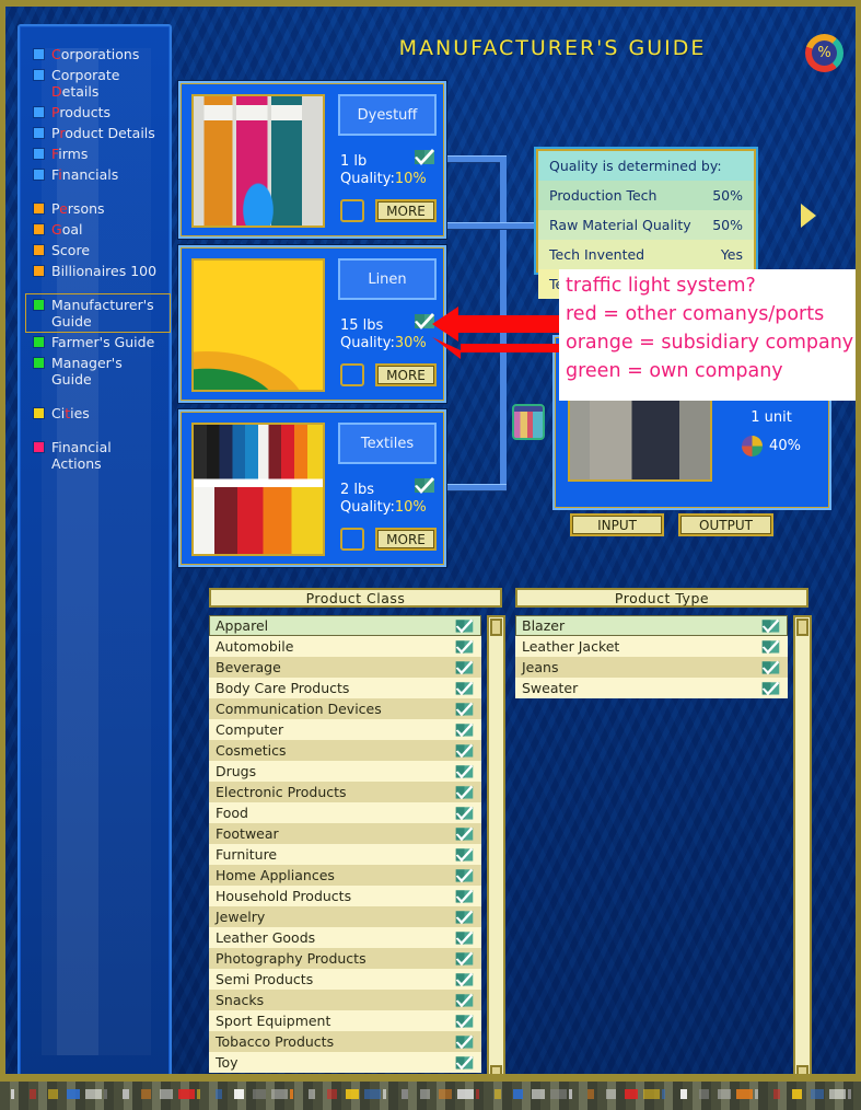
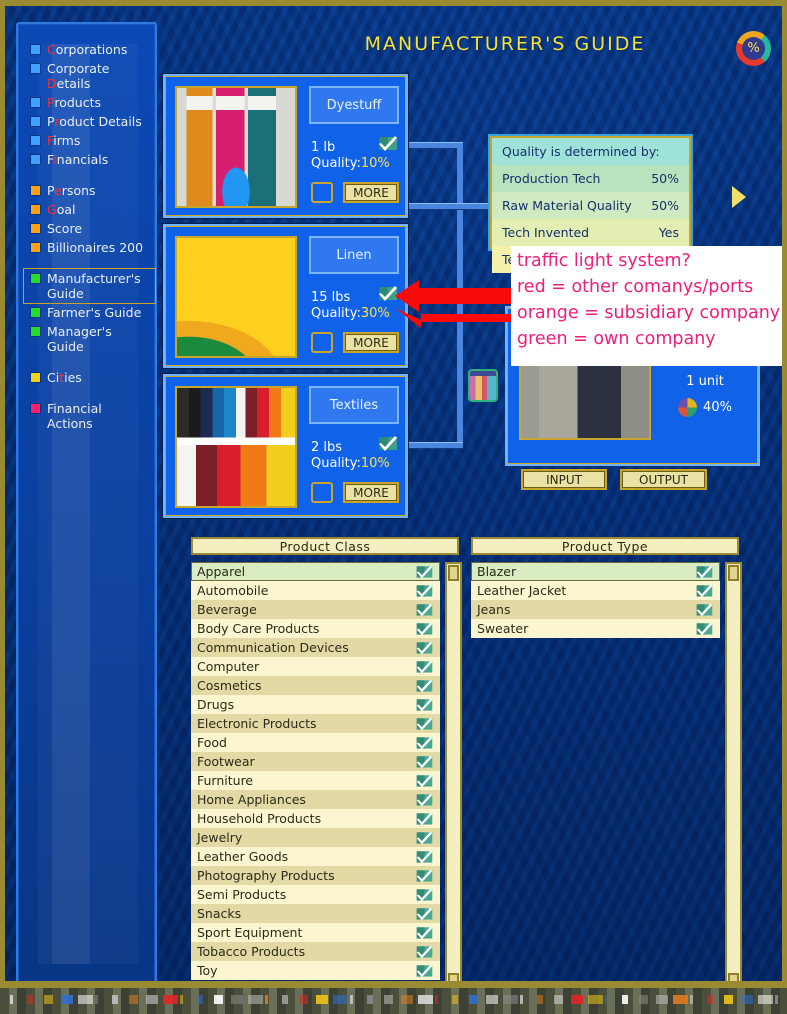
  MANUFACTURER'S GUIDE
  %
  Corporations
  Corporate Details
  Products
  Product Details
  Firms
  Financials
  Persons
  Goal
  Score
- Billionaires 100
+ Billionaires 200
  Manufacturer's Guide
  Farmer's Guide
  Manager's Guide
  Cities
  Financial Actions
  Dyestuff
  1 lb
  Quality:10%
  MORE
  Linen
  15 lbs
  Quality:30%
  MORE
  Textiles
  2 lbs
  Quality:10%
  MORE
  Quality is determined by:
  Production Tech
  50%
  Raw Material Quality
  50%
  Tech Invented
  Yes
  1 unit
  40%
  INPUT
  OUTPUT
  Product Class
  Apparel
  Automobile
  Beverage
  Body Care Products
  Communication Devices
  Computer
  Cosmetics
  Drugs
  Electronic Products
  Food
  Footwear
  Furniture
  Home Appliances
  Household Products
  Jewelry
  Leather Goods
  Photography Products
  Semi Products
  Snacks
  Sport Equipment
  Tobacco Products
  Toy
  Product Type
  Blazer
  Leather Jacket
  Jeans
  Sweater
  traffic light system?
  red = other comanys/ports
  orange = subsidiary company
  green = own company
